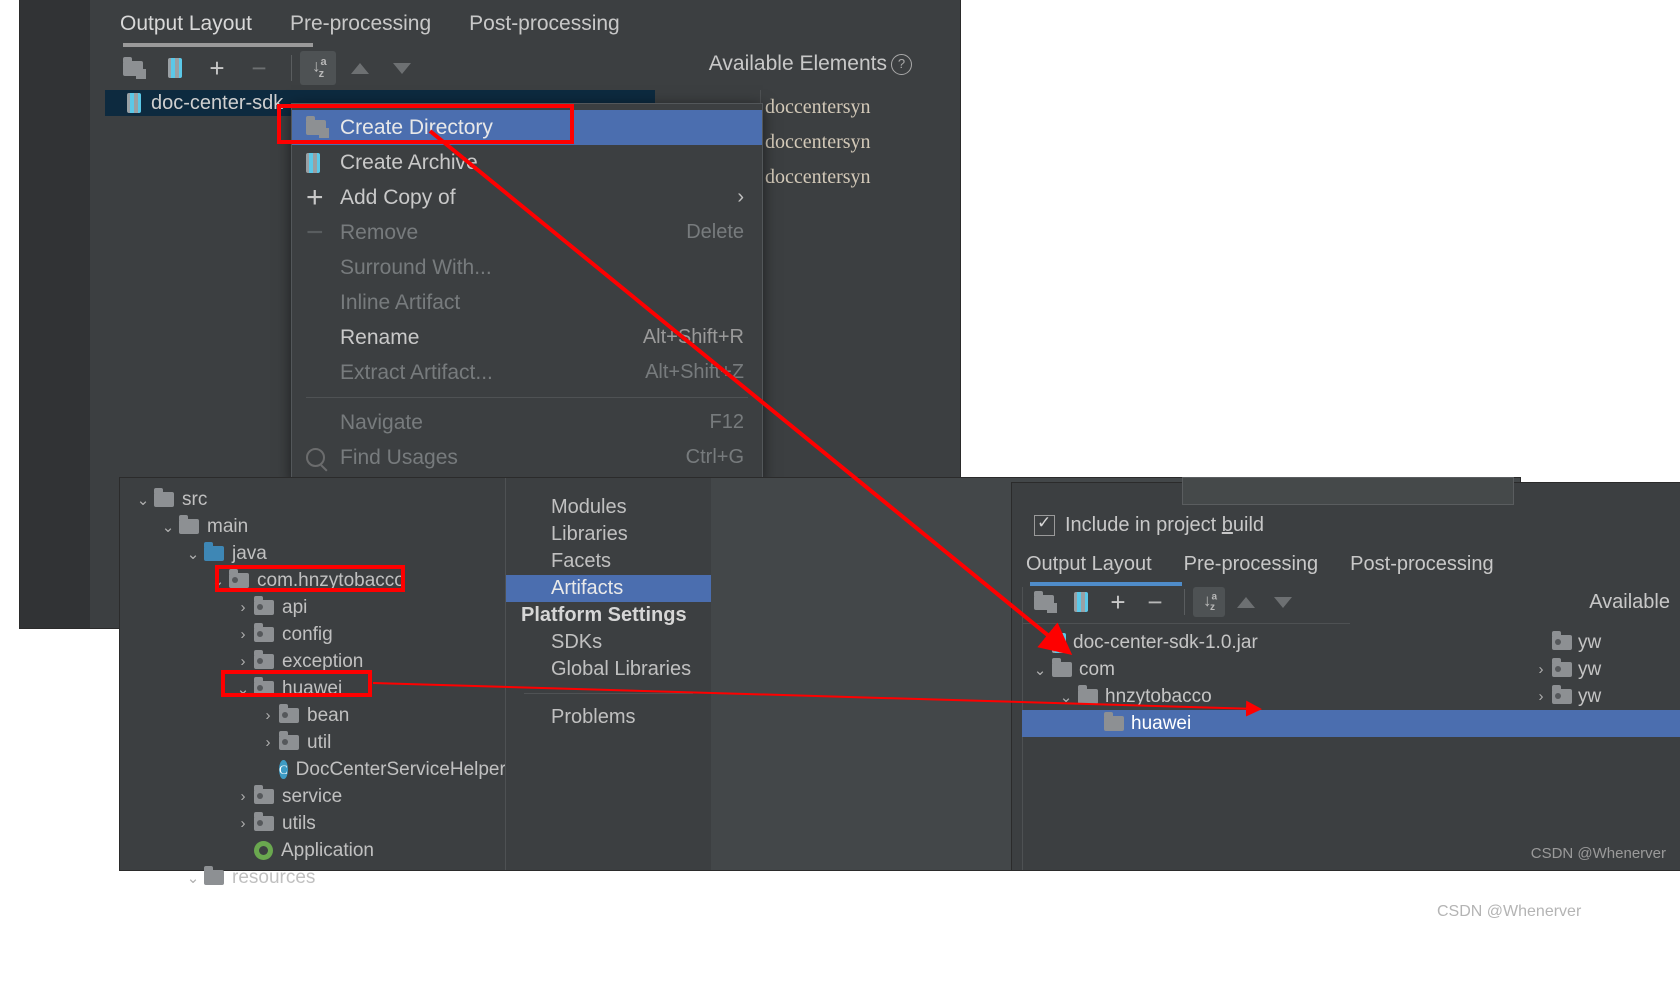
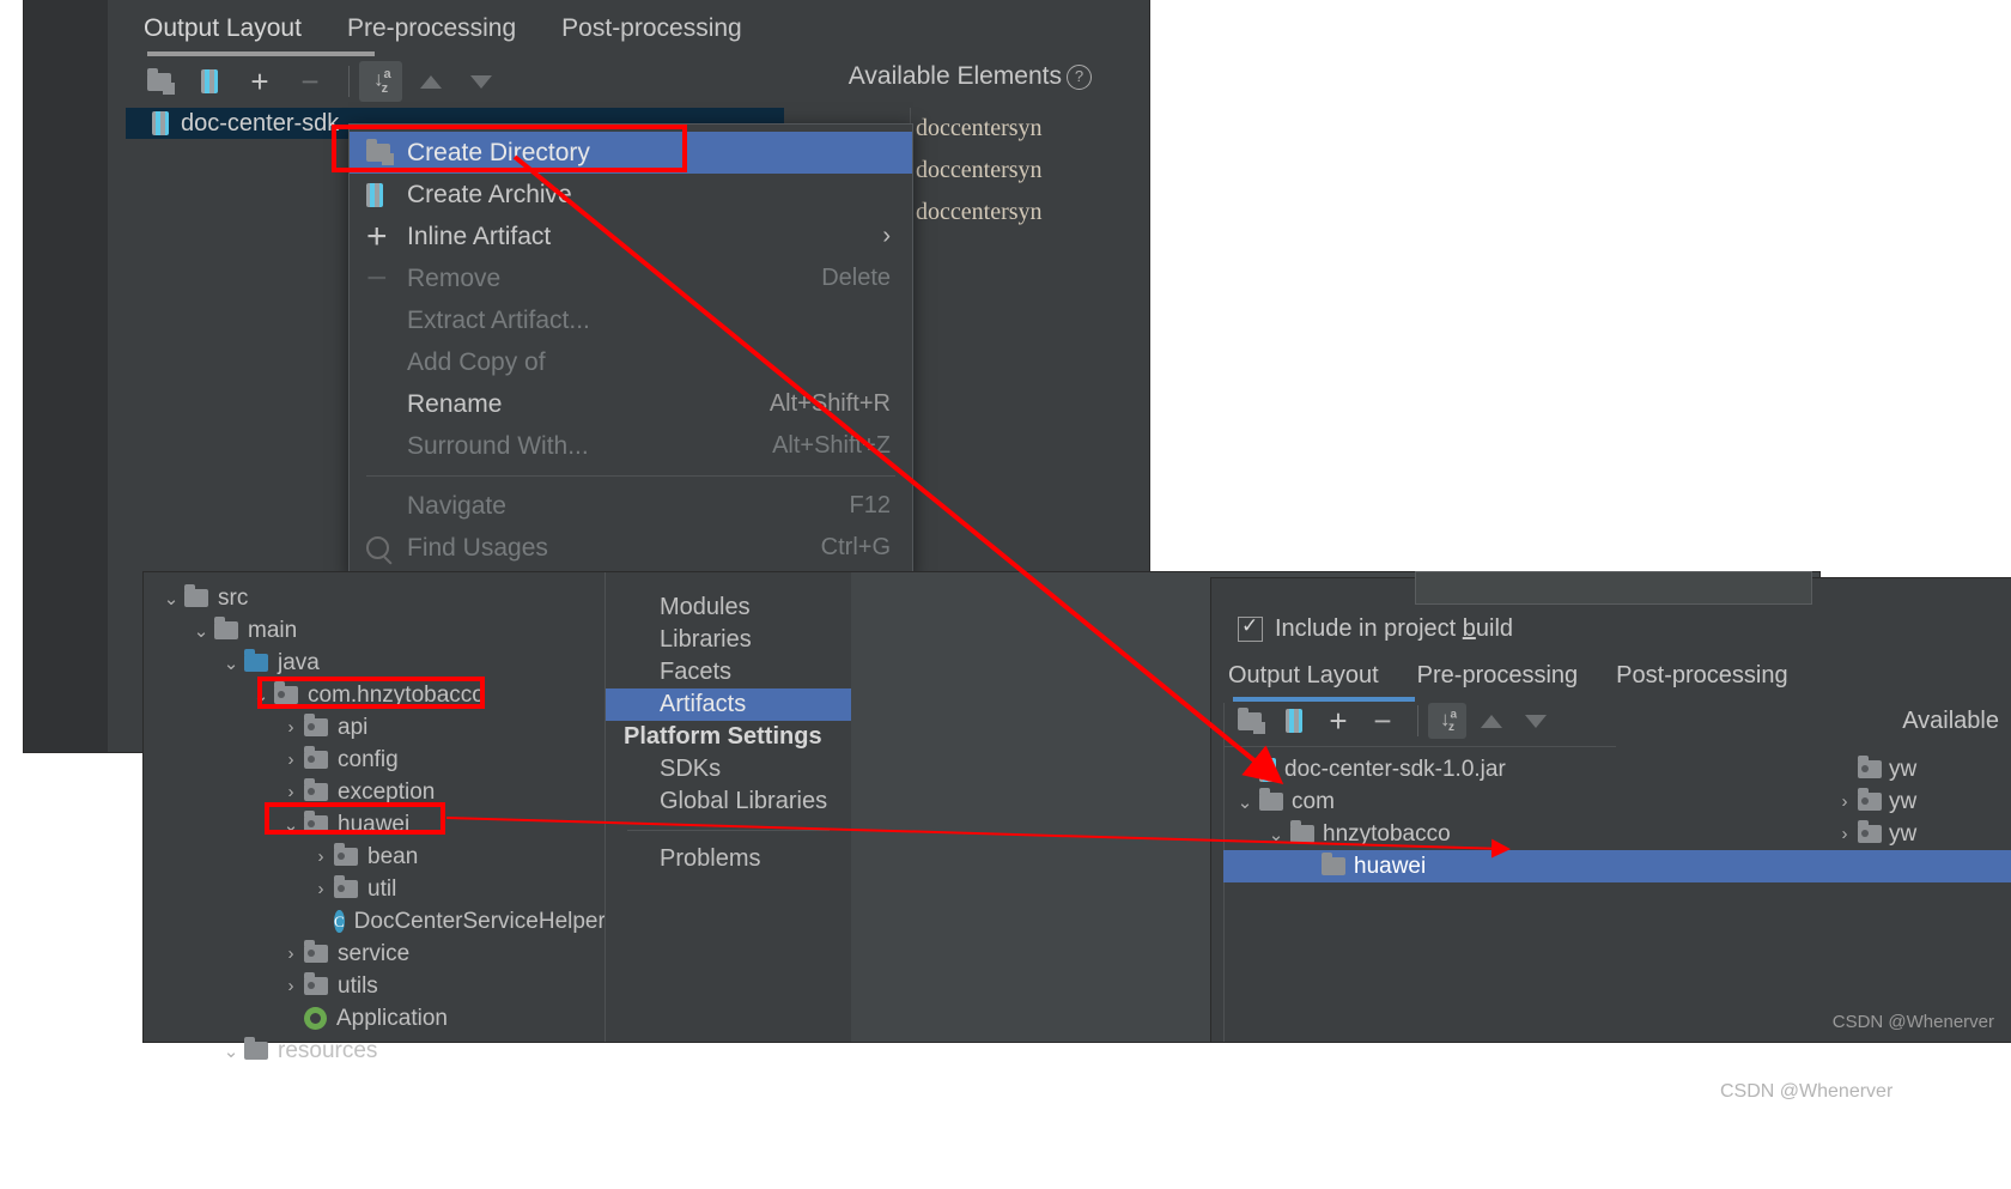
  Output Layout
  Pre-processing
  Post-processing
  +
  −
  ↓az
  Available Elements
  ?
  doc-center-sdk
  doccentersyn
  doccentersyn
  doccentersyn
  Create Directory
  Create Archive
  +
- Add Copy of
+ Inline Artifact
  ›
  −
  Remove
  Delete
- Surround With...
+ Extract Artifact...
- Inline Artifact
+ Add Copy of
  Rename
  Alt+hift+R
- Extract Artifact...
+ Surround With...
  Alt+ShiftZ
  Navigate
  F12
  Find Usages
  Ctrl+G
  ⌄
  src
  ⌄
  main
  ⌄
  java
  ⌄
  com.hnzytobacco
  ›
  api
  ›
  config
  ›
  exception
  ⌄
  huawei
  ›
  bean
  ›
  util
  C
  DocCenterServiceHelper
  ›
  service
  ›
  utils
  Application
  ⌄
  resources
  Modules
  Libraries
  Facets
  Artifacts
  Platform Settings
  SDKs
  Global Libraries
  Problems
  Include in project build
  Output Layout
  Pre-processing
  Post-processing
  +
  −
  ↓az
  Available
  doc-center-sdk-1.0.jar
  ⌄
  com
  ⌄
  hnzytobacco
  huawei
  yw
  ›
  yw
  ›
  yw
  CSDN @Whenerver
  CSDN @Whenerver
